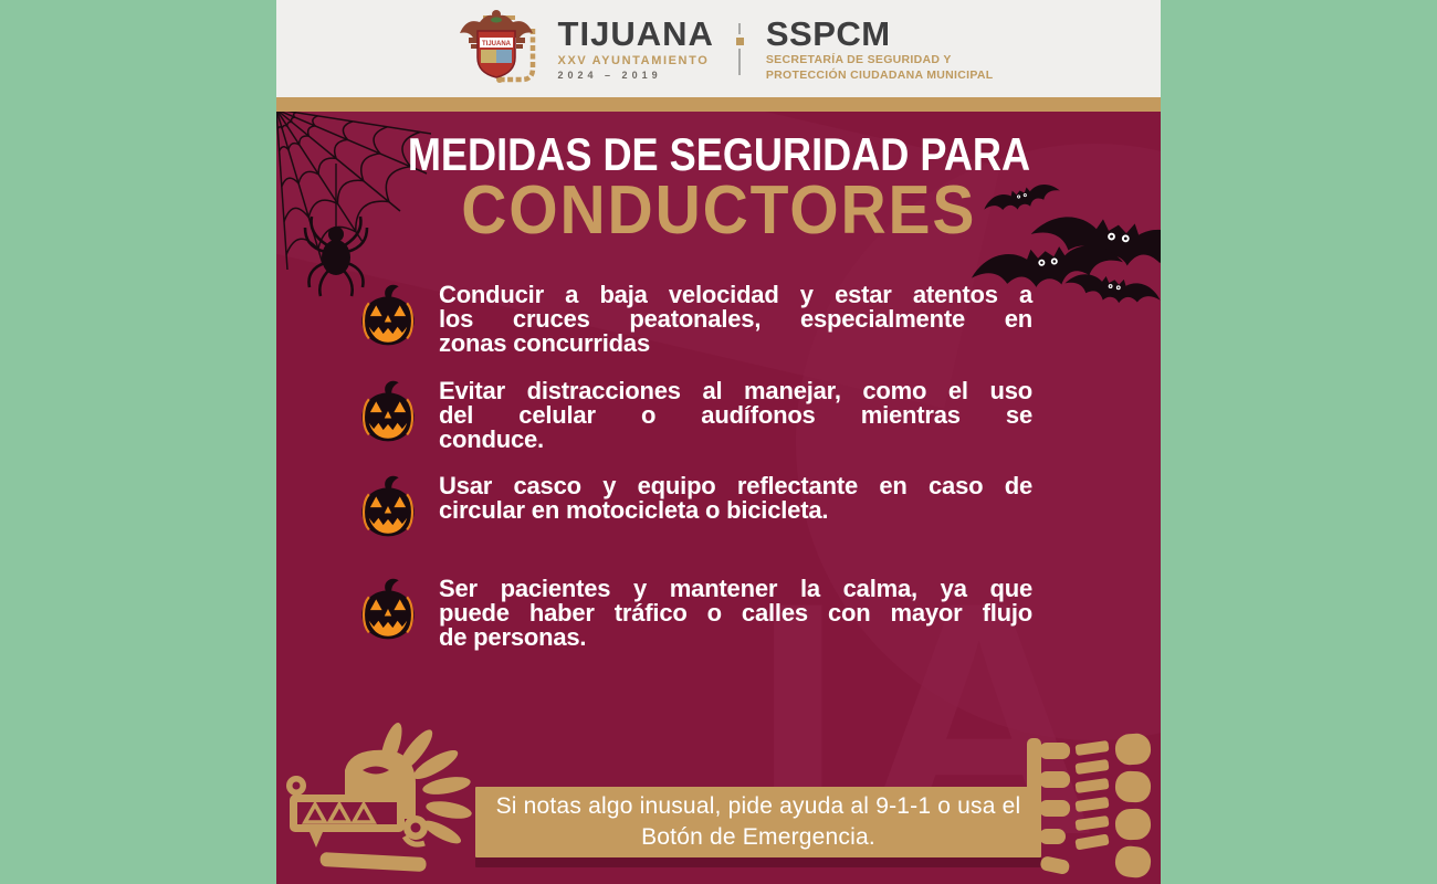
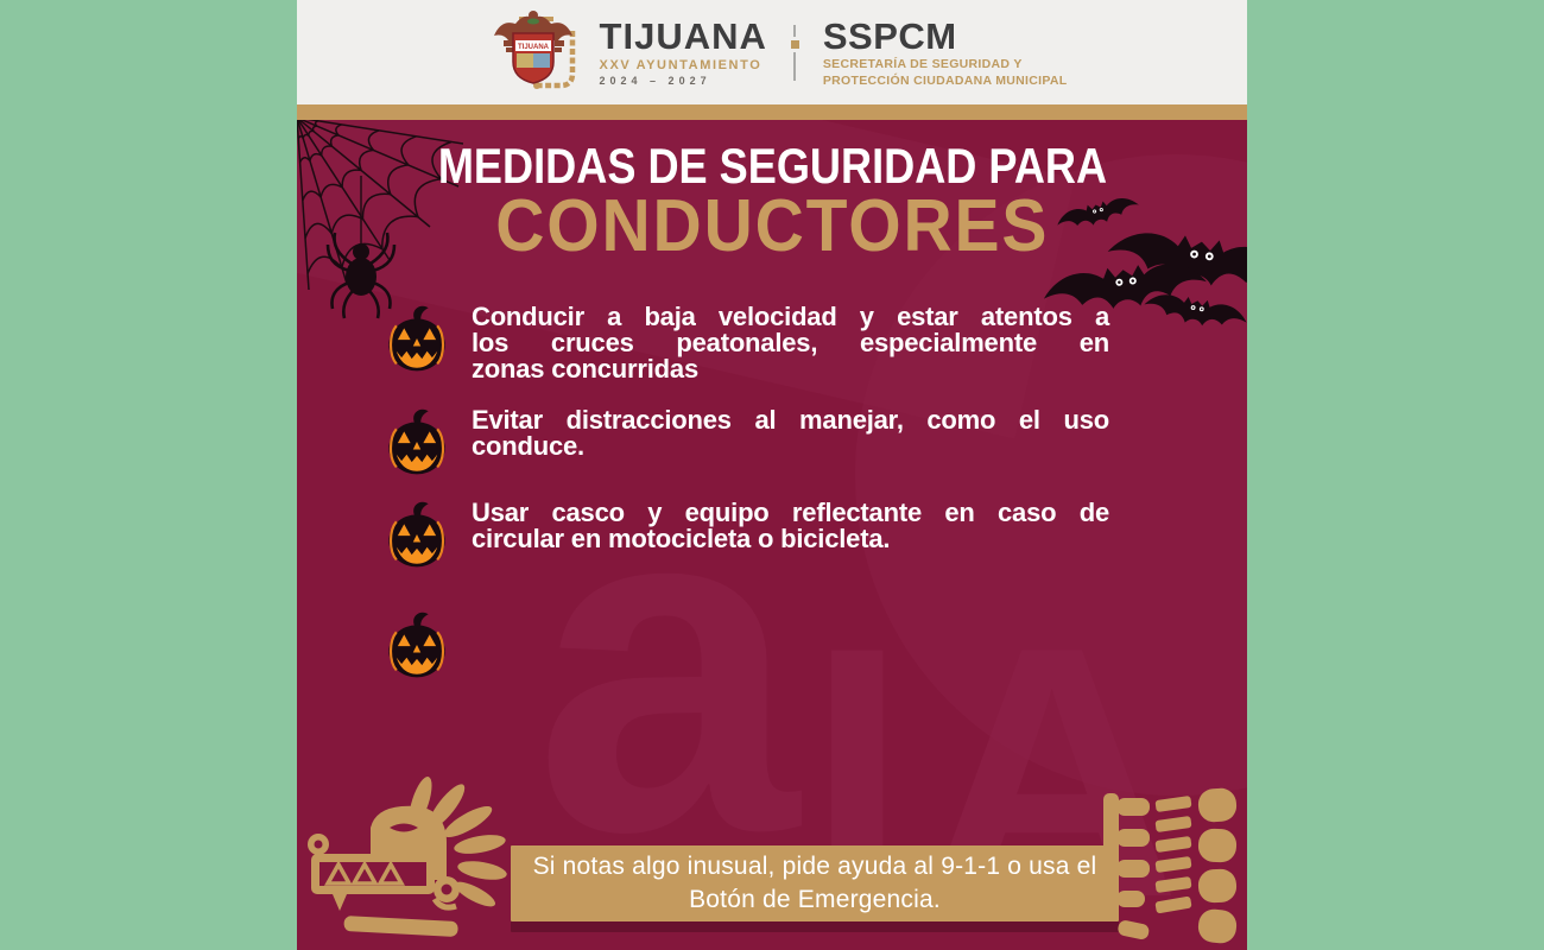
+ a
  IA
  TIJUANA
  XXV AYUNTAMIENTO
- 2024 – 2019
+ 2024 – 2027
  SSPCM
  SECRETARÍA DE SEGURIDAD Y
  PROTECCIÓN CIUDADANA MUNICIPAL
  MEDIDAS DE SEGURIDAD PARA
  CONDUCTORES
  Conducir a baja velocidad y estar atentos a
  los cruces peatonales, especialmente en
  zonas concurridas
  Evitar distracciones al manejar, como el uso
- del celular o audífonos mientras se
  conduce.
  Usar casco y equipo reflectante en caso de
  circular en motocicleta o bicicleta.
- Ser pacientes y mantener la calma, ya que
- puede haber tráfico o calles con mayor flujo
- de personas.
  Si notas algo inusual, pide ayuda al 9-1-1 o usa el
  Botón de Emergencia.
